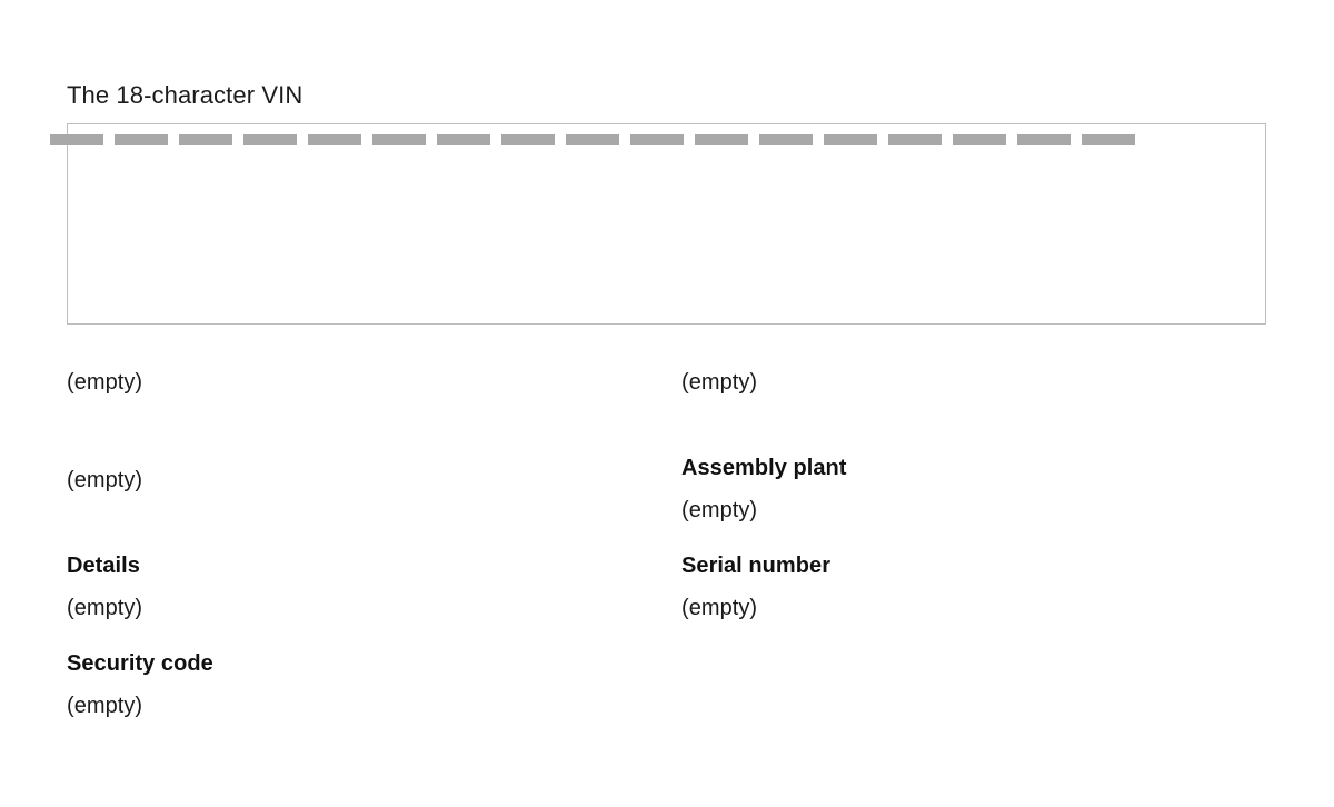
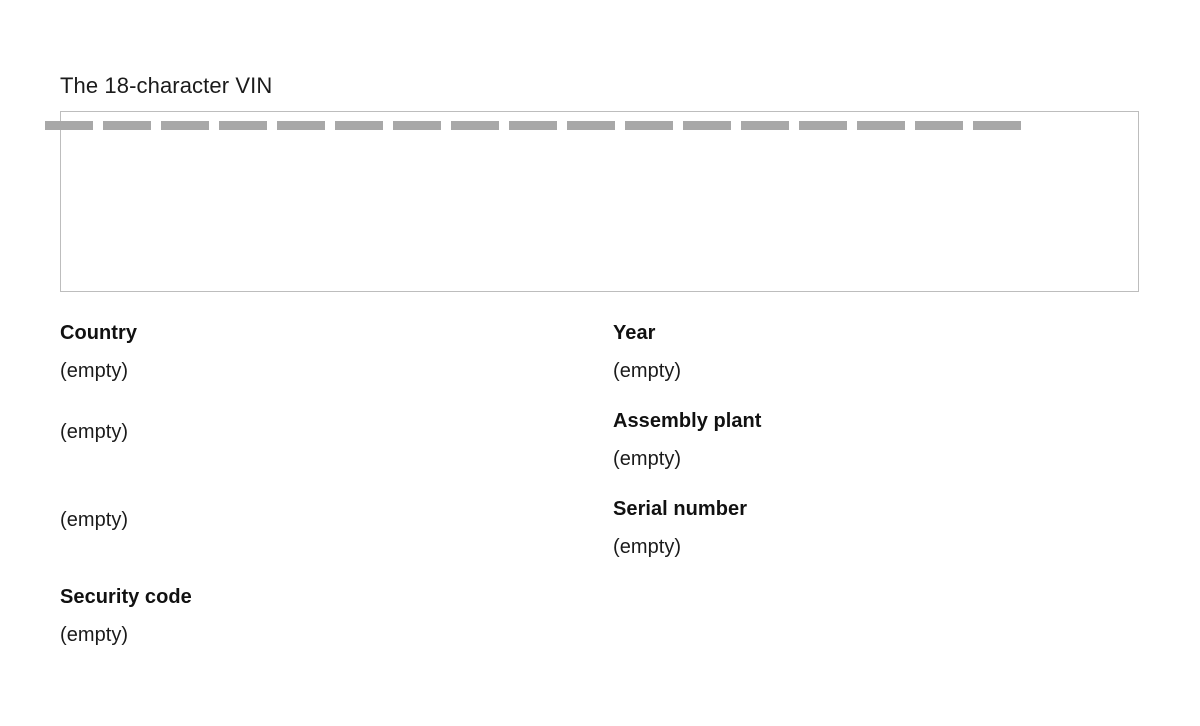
  The 18-character VIN
+ Country
  (empty)
+ Year
  (empty)
  (empty)
  Assembly plant
  (empty)
- Details
  (empty)
  Serial number
  (empty)
  Security code
  (empty)
